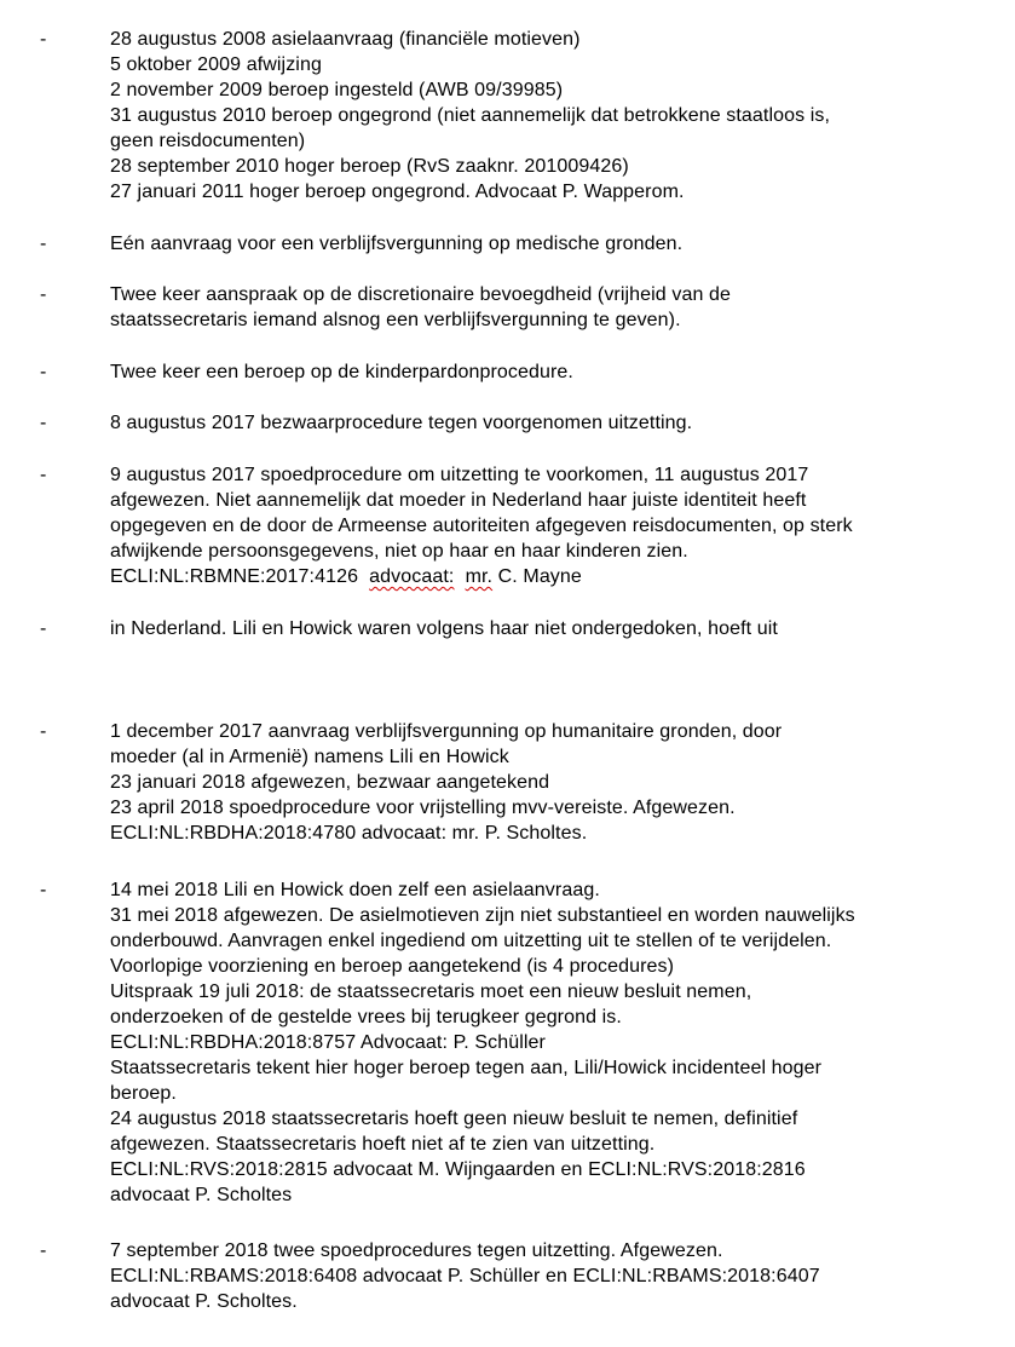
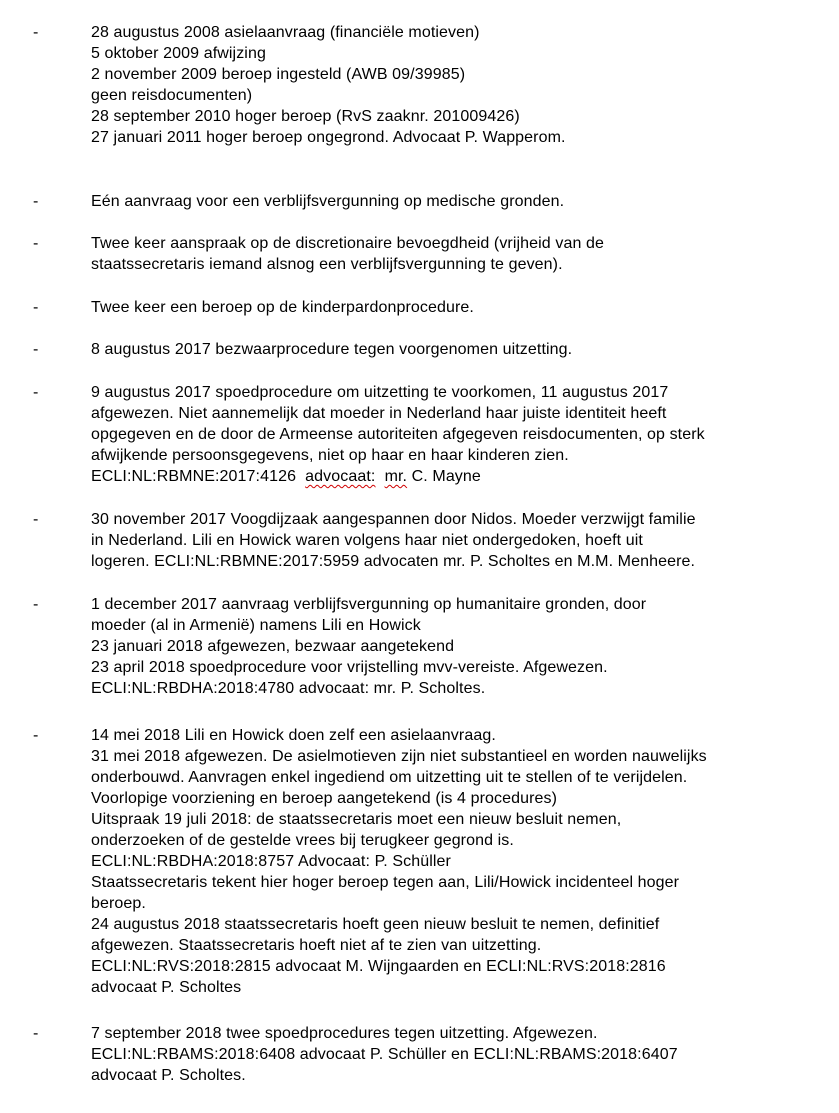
  -
  28 augustus 2008 asielaanvraag (financiële motieven)
  5 oktober 2009 afwijzing
  2 november 2009 beroep ingesteld (AWB 09/39985)
- 31 augustus 2010 beroep ongegrond (niet aannemelijk dat betrokkene staatloos is,
  geen reisdocumenten)
  28 september 2010 hoger beroep (RvS zaaknr. 201009426)
  27 januari 2011 hoger beroep ongegrond. Advocaat P. Wapperom.
  -
  Eén aanvraag voor een verblijfsvergunning op medische gronden.
  -
  Twee keer aanspraak op de discretionaire bevoegdheid (vrijheid van de
  staatssecretaris iemand alsnog een verblijfsvergunning te geven).
  -
  Twee keer een beroep op de kinderpardonprocedure.
  -
  8 augustus 2017 bezwaarprocedure tegen voorgenomen uitzetting.
  -
  9 augustus 2017 spoedprocedure om uitzetting te voorkomen, 11 augustus 2017
  afgewezen. Niet aannemelijk dat moeder in Nederland haar juiste identiteit heeft
  opgegeven en de door de Armeense autoriteiten afgegeven reisdocumenten, op sterk
  afwijkende persoonsgegevens, niet op haar en haar kinderen zien.
  ECLI:NL:RBMNE:2017:4126 advocaat: mr. C. Mayne
  -
+ 30 november 2017 Voogdijzaak aangespannen door Nidos. Moeder verzwijgt familie
  in Nederland. Lili en Howick waren volgens haar niet ondergedoken, hoeft uit
+ logeren. ECLI:NL:RBMNE:2017:5959 advocaten mr. P. Scholtes en M.M. Menheere.
  -
  1 december 2017 aanvraag verblijfsvergunning op humanitaire gronden, door
  moeder (al in Armenië) namens Lili en Howick
  23 januari 2018 afgewezen, bezwaar aangetekend
  23 april 2018 spoedprocedure voor vrijstelling mvv-vereiste. Afgewezen.
  ECLI:NL:RBDHA:2018:4780 advocaat: mr. P. Scholtes.
  -
  14 mei 2018 Lili en Howick doen zelf een asielaanvraag.
  31 mei 2018 afgewezen. De asielmotieven zijn niet substantieel en worden nauwelijks
  onderbouwd. Aanvragen enkel ingediend om uitzetting uit te stellen of te verijdelen.
  Voorlopige voorziening en beroep aangetekend (is 4 procedures)
  Uitspraak 19 juli 2018: de staatssecretaris moet een nieuw besluit nemen,
  onderzoeken of de gestelde vrees bij terugkeer gegrond is.
  ECLI:NL:RBDHA:2018:8757 Advocaat: P. Schüller
  Staatssecretaris tekent hier hoger beroep tegen aan, Lili/Howick incidenteel hoger
  beroep.
  24 augustus 2018 staatssecretaris hoeft geen nieuw besluit te nemen, definitief
  afgewezen. Staatssecretaris hoeft niet af te zien van uitzetting.
  ECLI:NL:RVS:2018:2815 advocaat M. Wijngaarden en ECLI:NL:RVS:2018:2816
  advocaat P. Scholtes
  -
  7 september 2018 twee spoedprocedures tegen uitzetting. Afgewezen.
  ECLI:NL:RBAMS:2018:6408 advocaat P. Schüller en ECLI:NL:RBAMS:2018:6407
  advocaat P. Scholtes.
